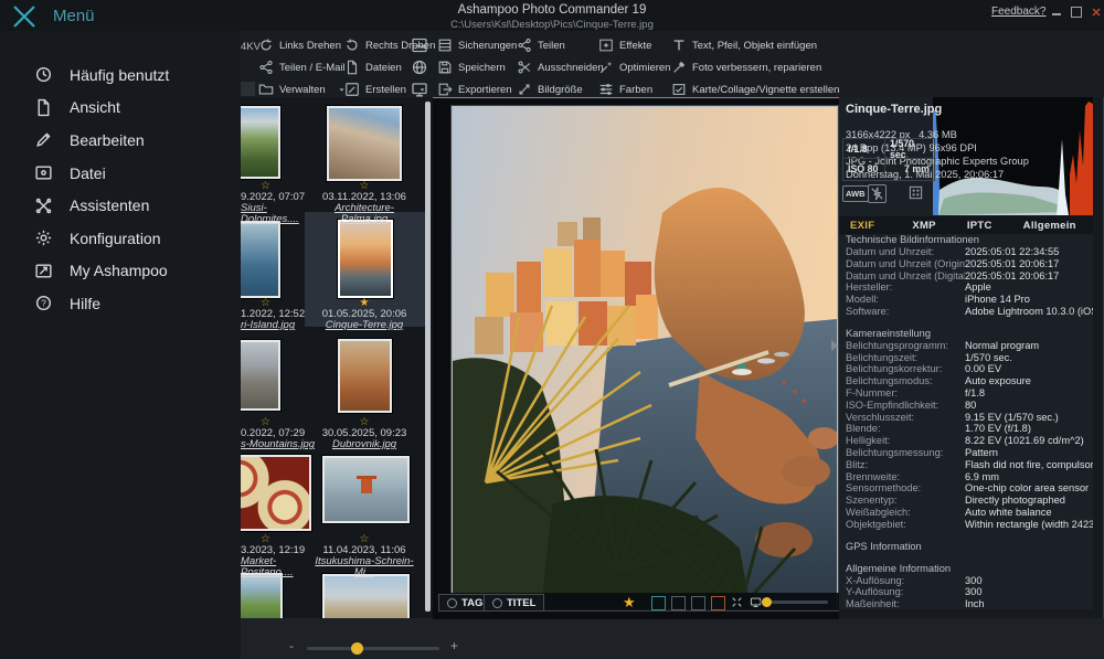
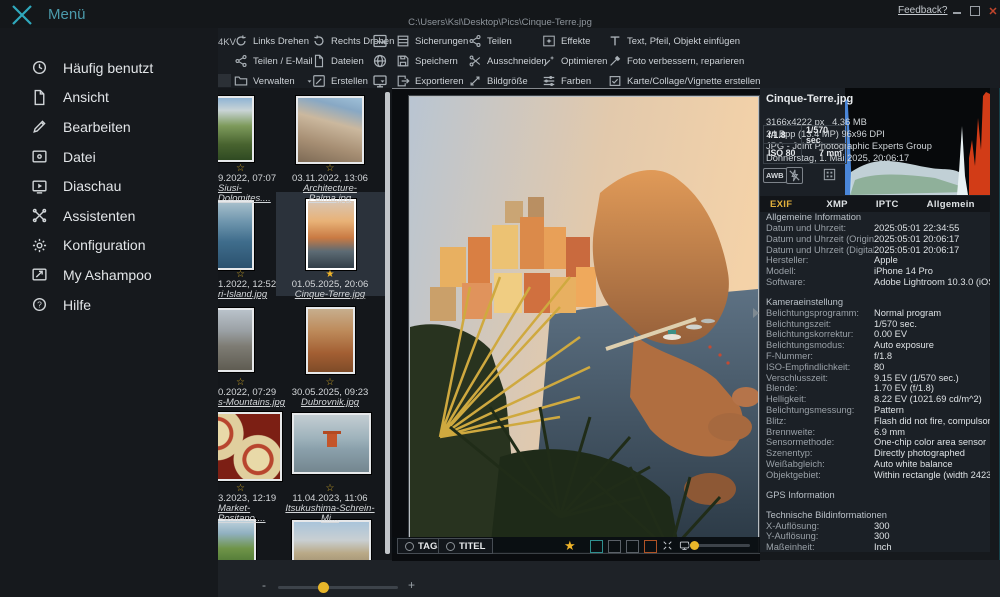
  Menü
- Ashampoo Photo Commander 19
  C:\Users\Ksl\Desktop\Pics\Cinque-Terre.jpg
  Feedback?
  ✕
  Häufig benutzt
  Ansicht
  Bearbeiten
  Datei
+ Diaschau
  Assistenten
  Konfiguration
  My Ashampoo
  Hilfe
  4KV
  Links Drehen
  Teilen / E-Mail
  Verwalten
  Rechts Drehn
  Dateien
  Erstellen
  Sicherungen
  Speichern
  Exportieren
  Teilen
  Ausschneiden
  Bildgröße
  Effekte
  Optimieren
  Farben
  Text, Pfeil, Objekt einfügen
  Foto verbessern, reparieren
  Karte/Collage/Vignette erstellen
  ☆
  9.2022, 07:07
  Siusi-Dolomites....
  ☆
  03.11.2022, 13:06
  Architecture-Palma.jpg
  ☆
  1.2022, 12:52
  ri-Island.jpg
  ★
  01.05.2025, 20:06
  Cinque-Terre.jpg
  ☆
  0.2022, 07:29
  s-Mountains.jpg
  ☆
  30.05.2025, 09:23
  Dubrovnik.jpg
  ☆
  3.2023, 12:19
  Market-Positano....
  ☆
  11.04.2023, 11:06
  Itsukushima-Schrein-Mi...
  -
  +
  TAG
  TITEL
  ★
  Cinque-Terre.jpg
  3166x4222 px 4.36 MB
  24 Bpp (13.4 MP) 96x96 DPI
  JPG - Joint Photographic Experts Group
  Donnerstag, 1. Mai 2025, 20:06:17
  f/1.8
  1/570 sec
  ISO 80
  7 mm
  AWB
  EXIF
  XMP
  IPTC
  Allgemein
- Technische Bildinformationen
+ Allgemeine Information
  Datum und Uhrzeit:
  2025:05:01 22:34:55
  Datum und Uhrzeit (Origin
  2025:05:01 20:06:17
  Datum und Uhrzeit (Digital
  2025:05:01 20:06:17
  Hersteller:
  Apple
  Modell:
  iPhone 14 Pro
  Software:
  Adobe Lightroom 10.3.0 (iO
  Kameraeinstellung
  Belichtungsprogramm:
  Normal program
  Belichtungszeit:
  1/570 sec.
  Belichtungskorrektur:
  0.00 EV
  Belichtungsmodus:
  Auto exposure
  F-Nummer:
  f/1.8
  ISO-Empfindlichkeit:
  80
  Verschlusszeit:
  9.15 EV (1/570 sec.)
  Blende:
  1.70 EV (f/1.8)
  Helligkeit:
  8.22 EV (1021.69 cd/m^2)
  Belichtungsmessung:
  Pattern
  Blitz:
  Flash did not fire, compulsor
  Brennweite:
  6.9 mm
  Sensormethode:
  One-chip color area sensor
  Szenentyp:
  Directly photographed
  Weißabgleich:
  Auto white balance
  Objektgebiet:
  Within rectangle (width 2423
  GPS Information
- Allgemeine Information
+ Technische Bildinformationen
  X-Auflösung:
  300
  Y-Auflösung:
  300
  Maßeinheit:
  Inch
